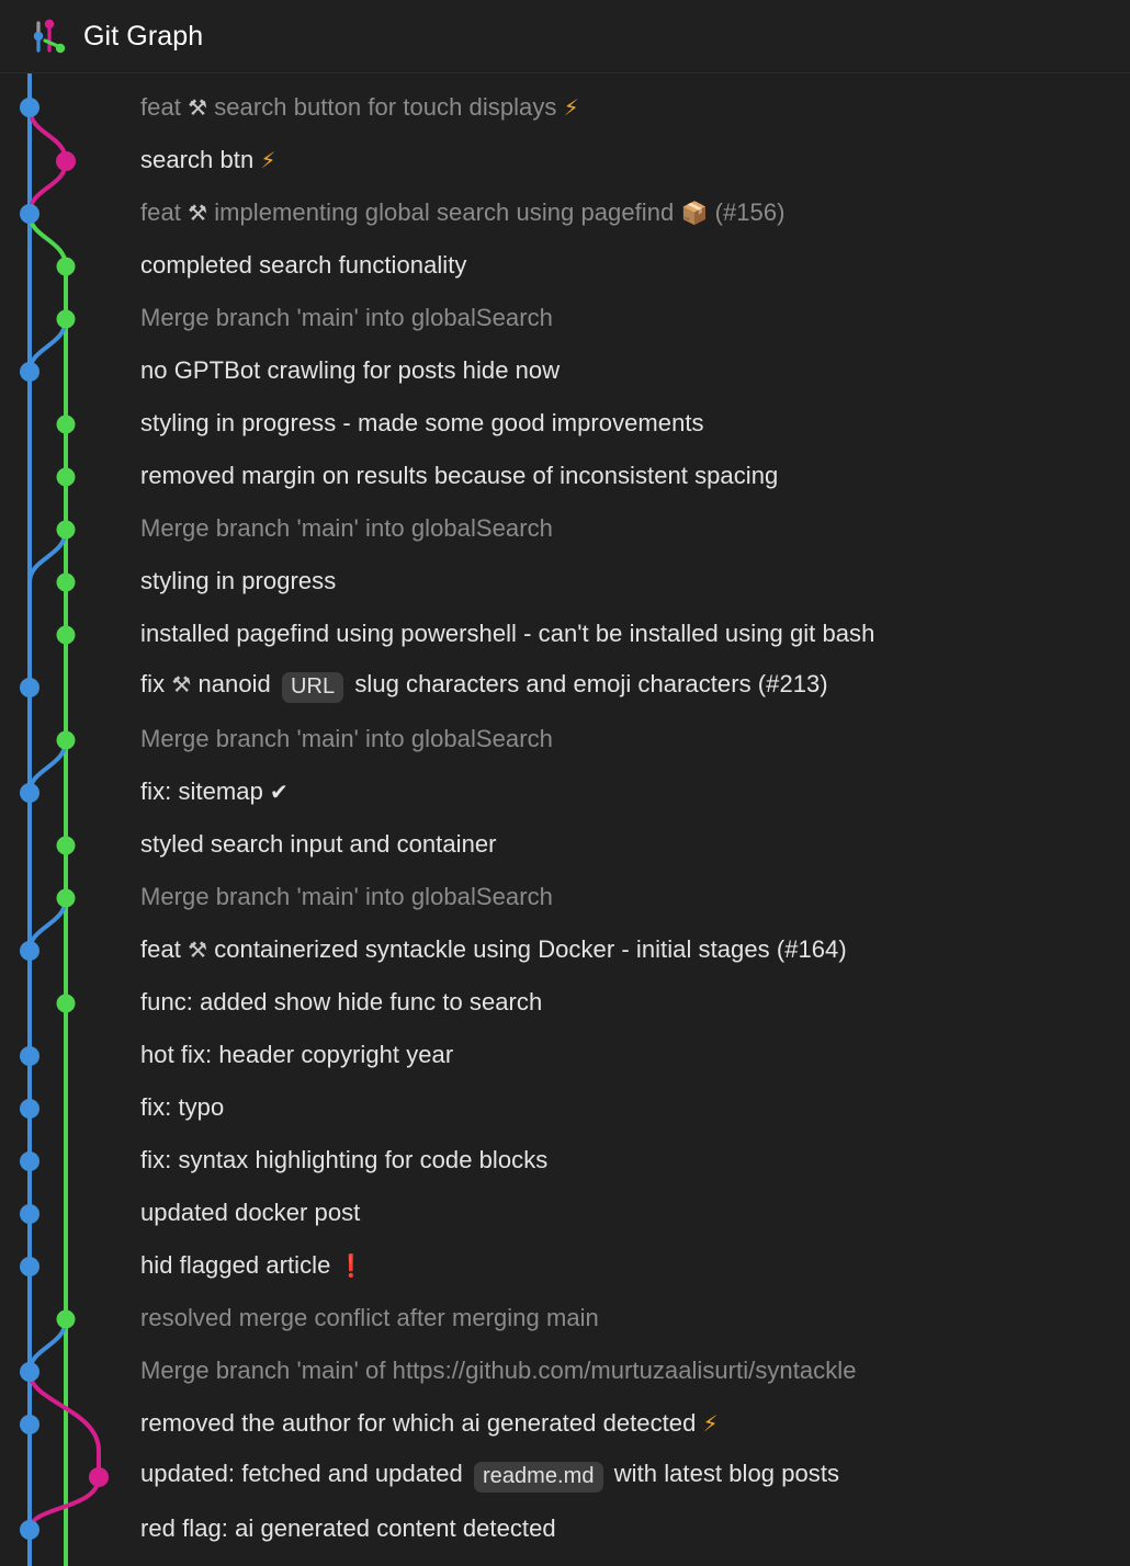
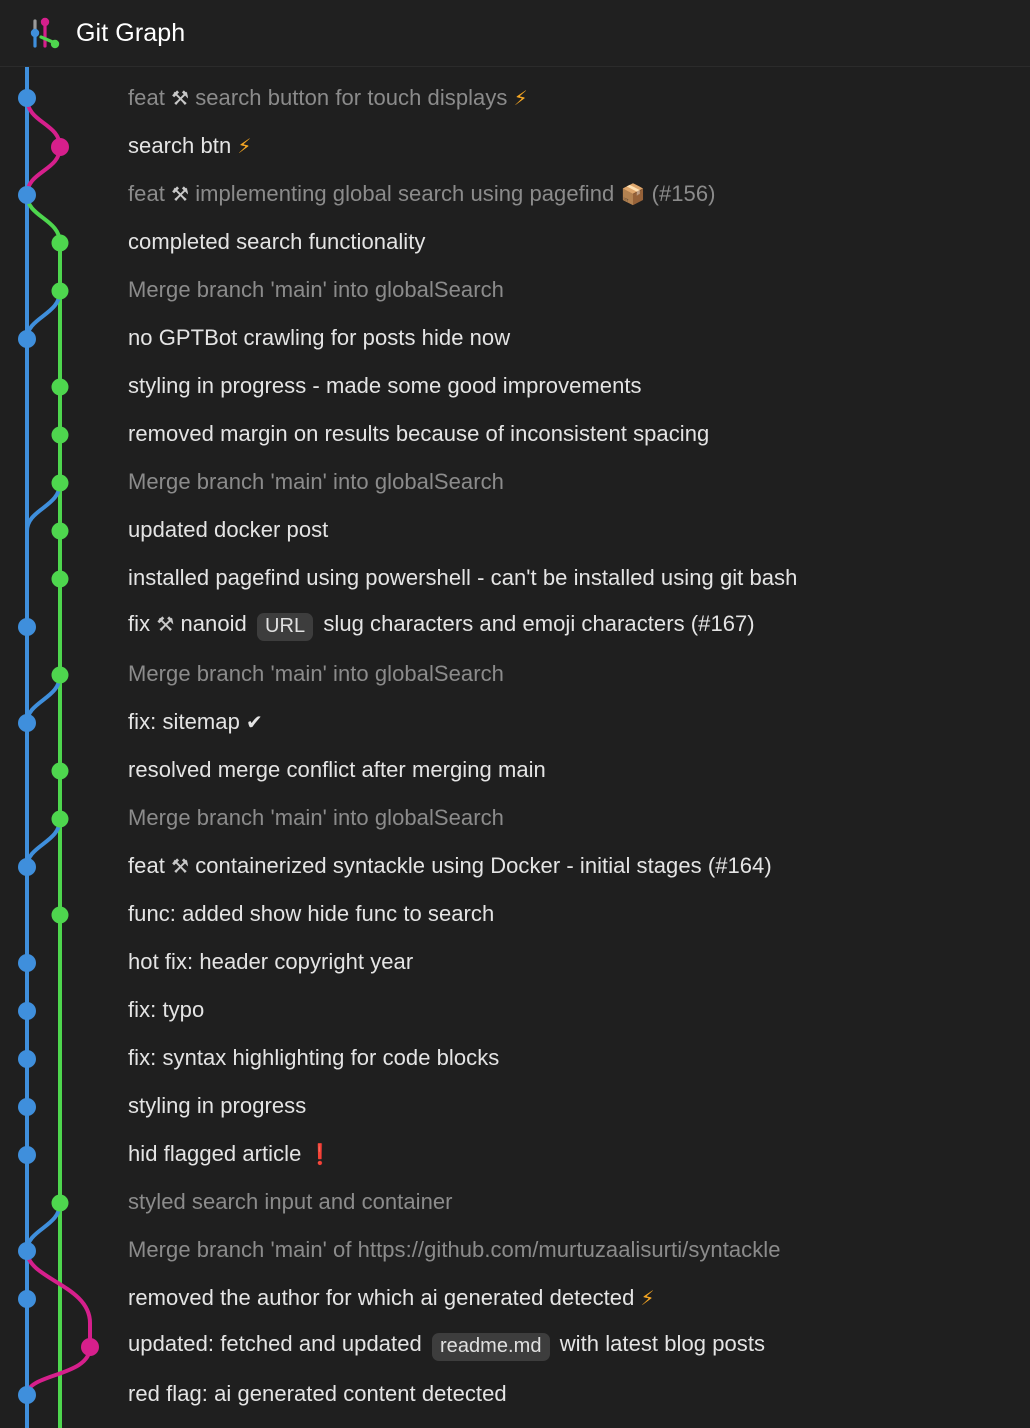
  Git Graph
  feat ⚒ search button for touch displays ⚡
  search btn ⚡
  feat ⚒ implementing global search using pagefind 📦 (#156)
  completed search functionality
  Merge branch 'main' into globalSearch
  no GPTBot crawling for posts hide now
  styling in progress - made some good improvements
  removed margin on results because of inconsistent spacing
  Merge branch 'main' into globalSearch
- styling in progress
+ updated docker post
  installed pagefind using powershell - can't be installed using git bash
- fix ⚒ nanoid URL slug characters and emoji characters (#213)
+ fix ⚒ nanoid URL slug characters and emoji characters (#167)
  Merge branch 'main' into globalSearch
  fix: sitemap ✔
- styled search input and container
+ resolved merge conflict after merging main
  Merge branch 'main' into globalSearch
  feat ⚒ containerized syntackle using Docker - initial stages (#164)
  func: added show hide func to search
  hot fix: header copyright year
  fix: typo
  fix: syntax highlighting for code blocks
- updated docker post
+ styling in progress
  hid flagged article ❗
- resolved merge conflict after merging main
+ styled search input and container
  Merge branch 'main' of https://github.com/murtuzaalisurti/syntackle
  removed the author for which ai generated detected ⚡
  updated: fetched and updated readme.md with latest blog posts
  red flag: ai generated content detected
